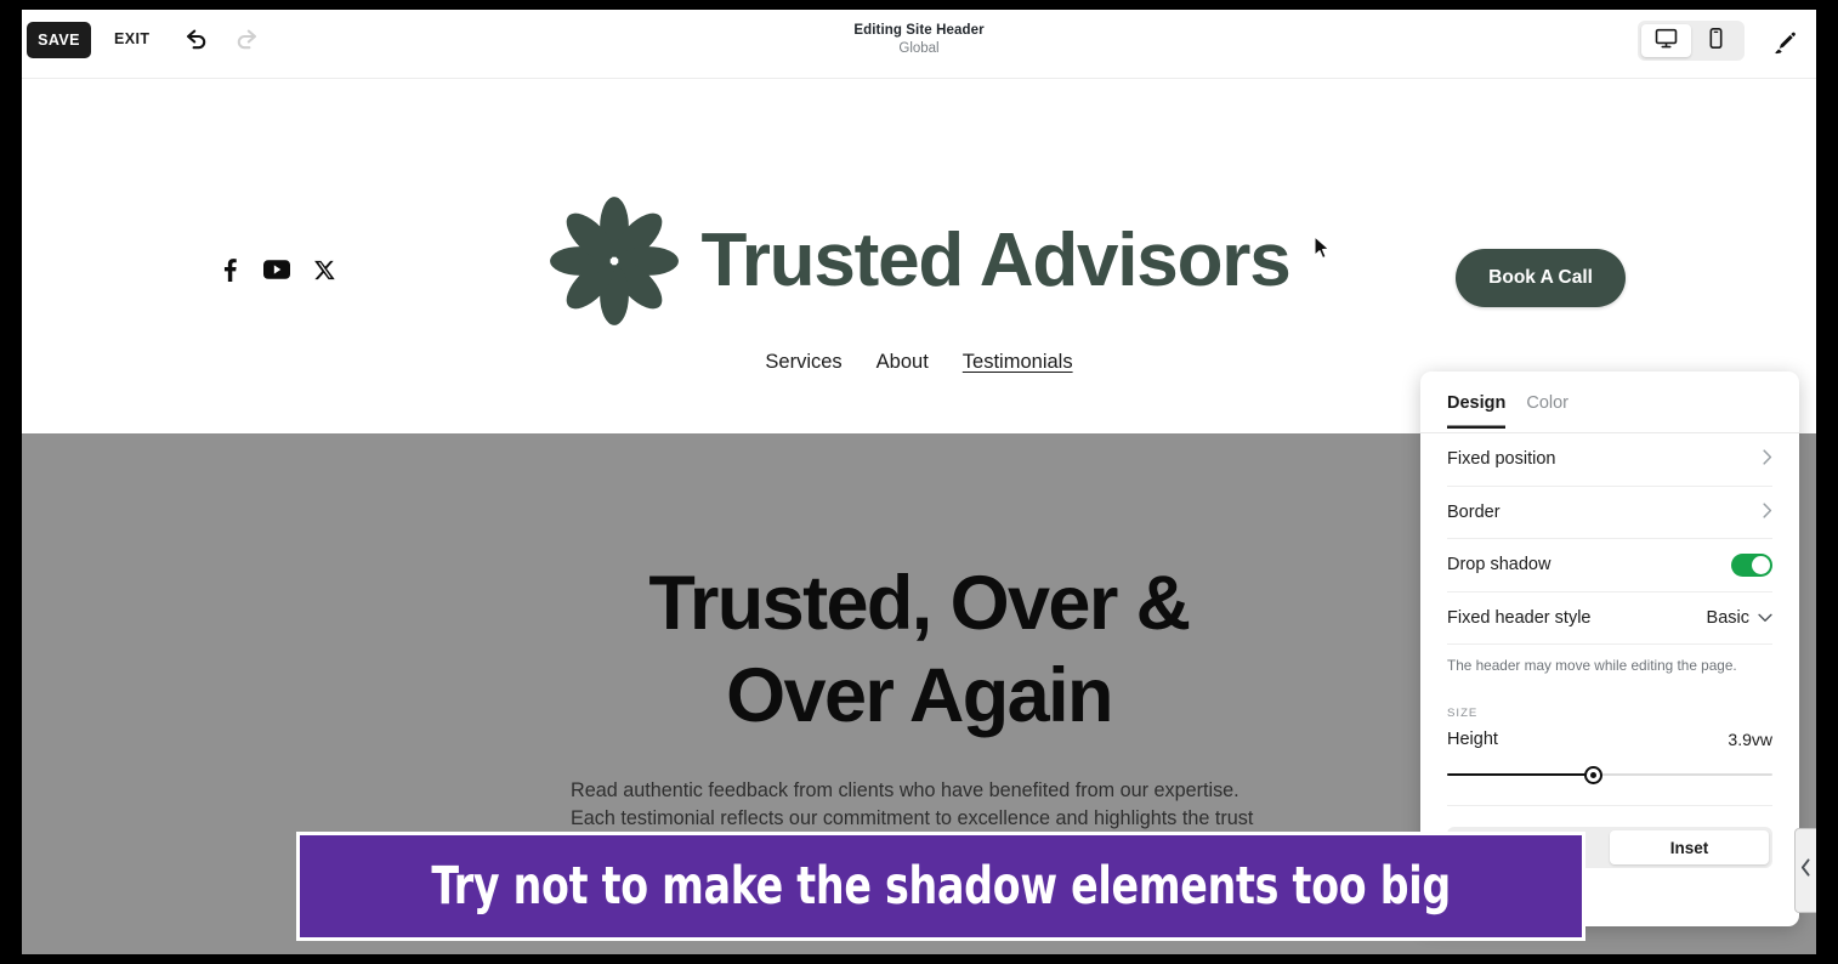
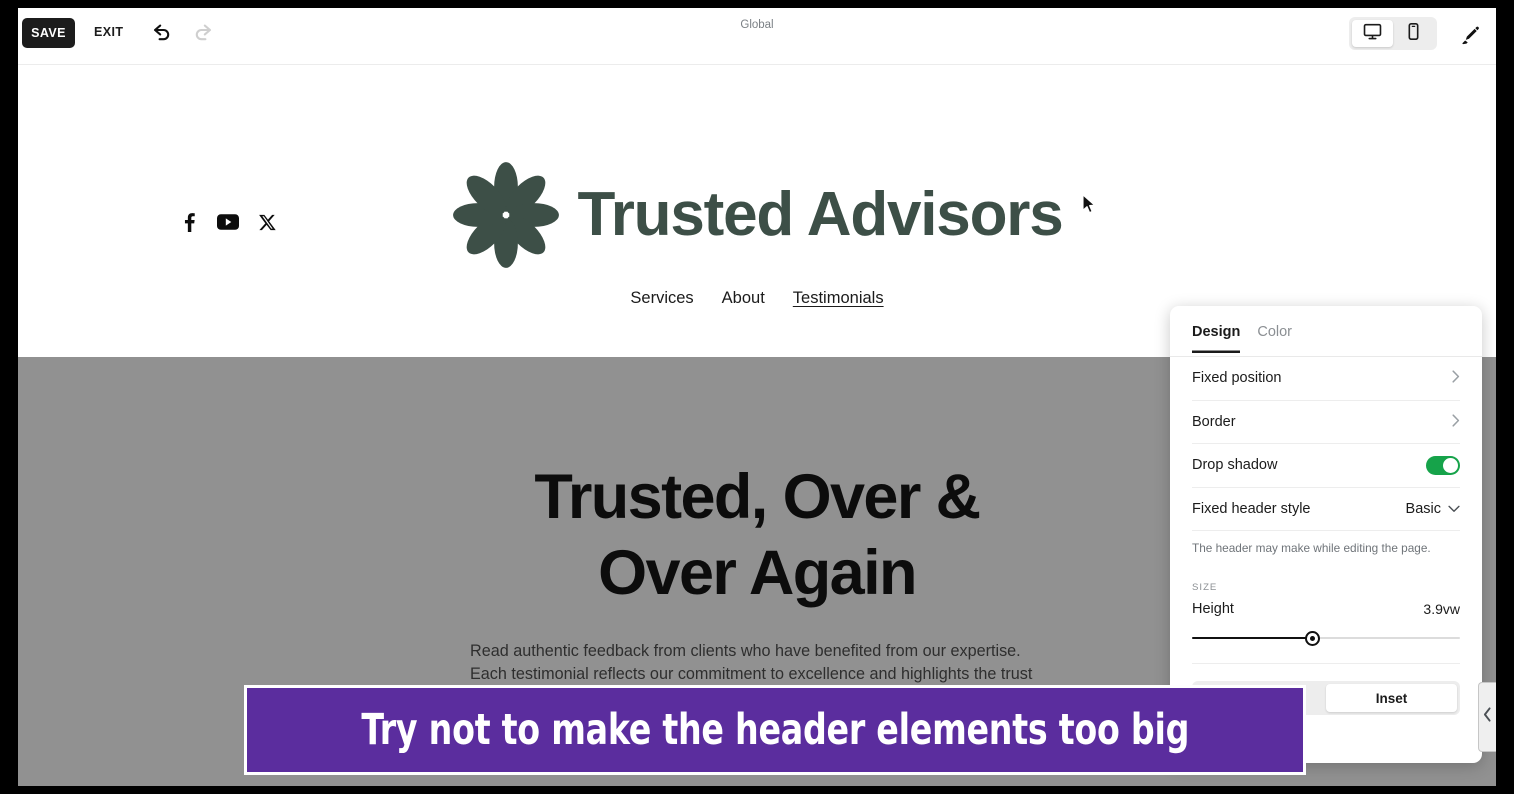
  SAVE
  EXIT
- Editing Site Header
  Global
  Trusted Advisors
- Book A Call
  Services
  About
  Testimonials
  Trusted, Over &
  Over Again
  Design
  Color
  Fixed position
  Border
  Drop shadow
  Fixed header style
  Basic
- The header may move while editing the page.
+ The header may make while editing the page.
  SIZE
  Height
  3.9vw
  Inset
- Try not to make the shadow elements too big
+ Try not to make the header elements too big
